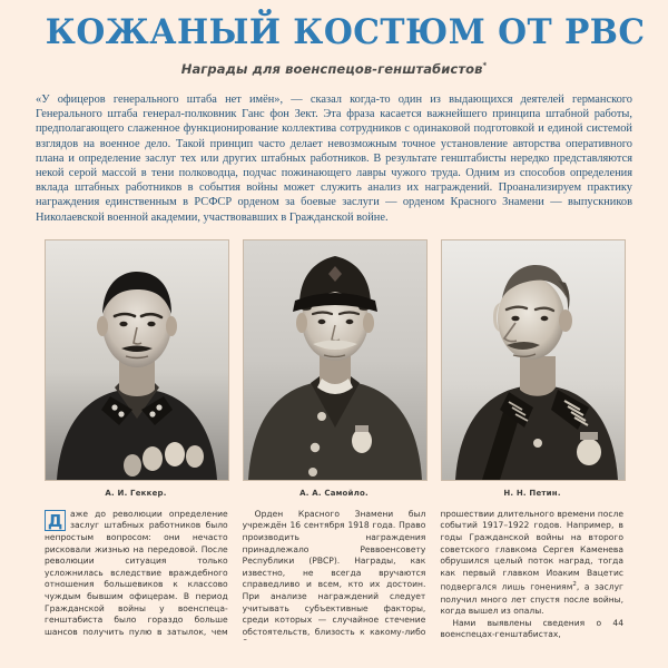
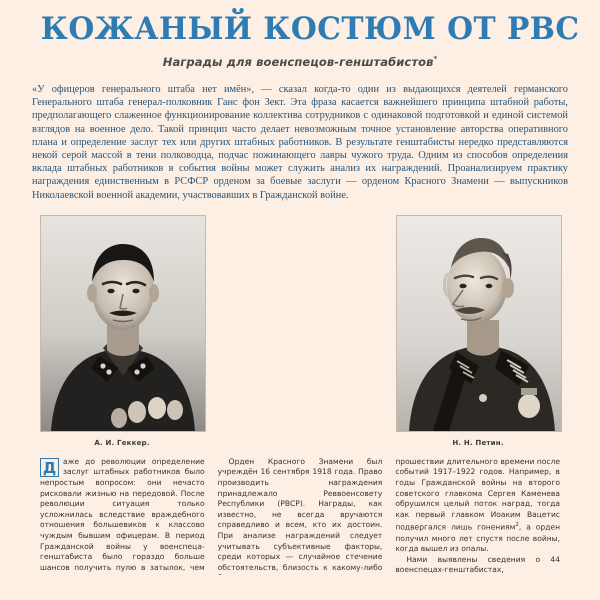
  КОЖАНЫЙ КОСТЮМ ОТ РВС
  Награды для военспецов-генштабистов*
  «У офицеров генерального штаба нет имён», — сказал когда-то один из выдающихся деятелей германского Генерального штаба генерал-полковник Ганс фон Зект. Эта фраза касается важнейшего принципа штабной работы, предполагающего слаженное функционирование коллектива сотрудников с одинаковой подготовкой и единой системой взглядов на военное дело. Такой принцип часто делает невозможным точное установление авторства оперативного плана и определение заслуг тех или других штабных работников. В результате генштабисты нередко представляются некой серой массой в тени полководца, подчас пожинающего лавры чужого труда. Одним из способов определения вклада штабных работников в события войны может служить анализ их награждений. Проанализируем практику награждения единственным в РСФСР орденом за боевые заслуги — орденом Красного Знамени — выпускников Николаевской военной академии, участвовавших в Гражданской войне.
  А. И. Геккер.
- А. А. Самойло.
  Н. Н. Петин.
  Д
  аже до революции определение заслуг штабных работников было непростым вопросом: они нечасто рисковали жизнью на передовой. После революции ситуация только усложнилась вследствие враждебного отношения большевиков к классово чуждым бывшим офицерам. В период Гражданской войны у военспеца-генштабиста было гораздо больше шансов получить пулю в затылок, чем
  Орден Красного Знамени был учреждён 16 сентября 1918 года. Право производить награждения принадлежало Реввоенсовету Республики (РВСР). Награды, как известно, не всегда вручаются справедливо и всем, кто их достоин. При анализе награждений следует учитывать субъективные факторы, среди которых — случайное стечение обстоятельств, близость к какому-либо
- прошествии длительного времени после событий 1917–1922 годов. Например, в годы Гражданской войны на второго советского главкома Сергея Каменева обрушился целый поток наград, тогда как первый главком Иоаким Вацетис подвергался лишь гонениям , а заслуг получил много лет спустя после войны, когда вышел из опалы.
+ прошествии длительного времени после событий 1917–1922 годов. Например, в годы Гражданской войны на второго советского главкома Сергея Каменева обрушился целый поток наград, тогда как первый главком Иоаким Вацетис подвергался лишь гонениям , а орден получил много лет спустя после войны, когда вышел из опалы.
